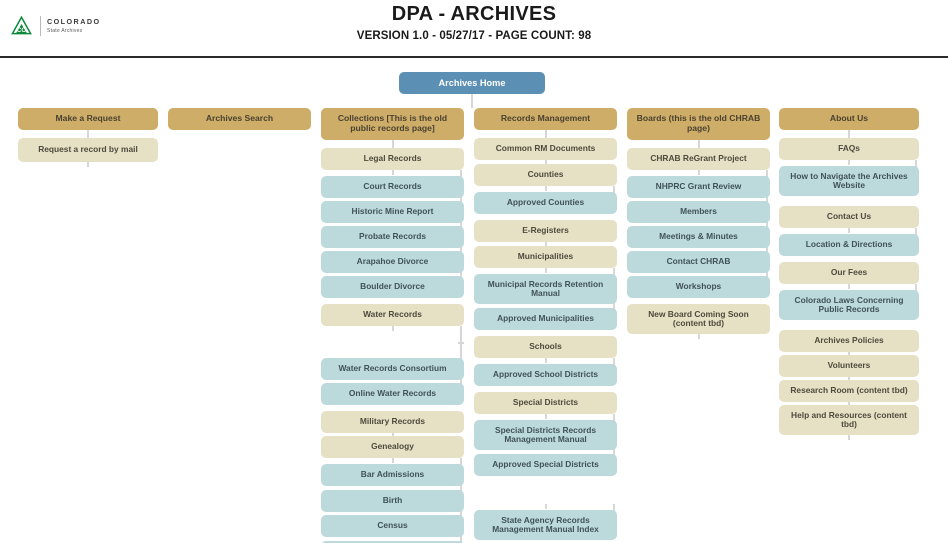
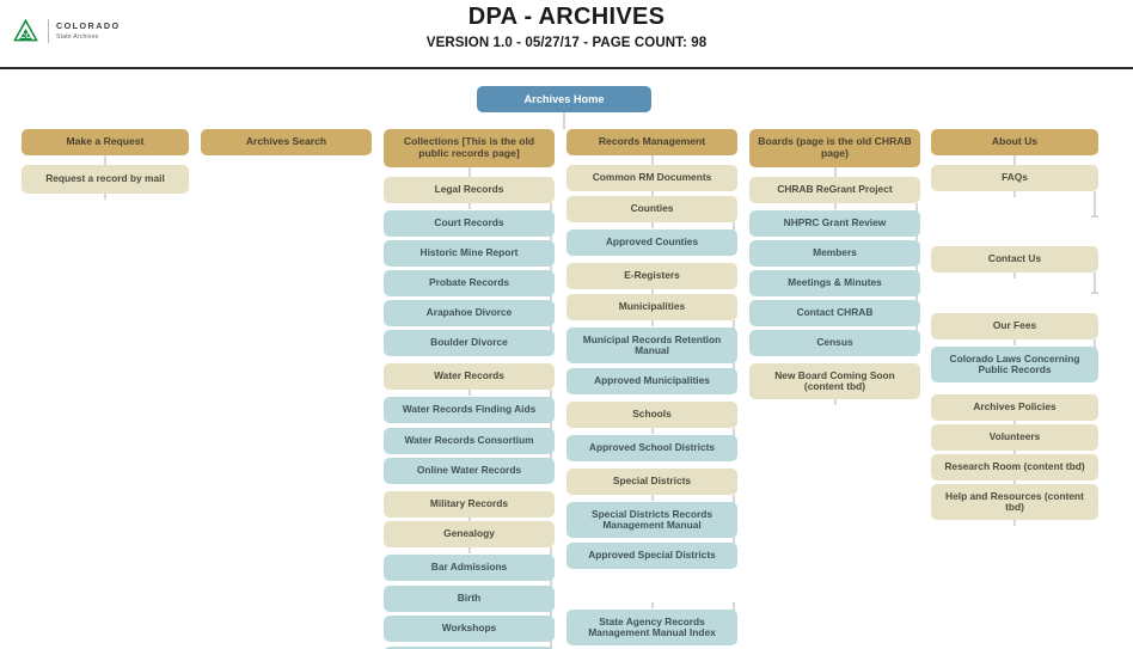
  COLORADO
  DPA - ARCHIVES
  VERSION 1.0 - 05/27/17 - PAGE COUNT: 98
  Archives Home
  Make a Request
  Request a record by mail
  Archives Search
  Collections [This is the old public records page]
  Legal Records
  Court Records
  Historic Mine Report
  Probate Records
  Arapahoe Divorce
  Boulder Divorce
  Water Records
+ Water Records Finding Aids
  Water Records Consortium
  Online Water Records
  Military Records
  Genealogy
  Bar Admissions
  Birth
- Census
+ Workshops
  Records Management
  Common RM Documents
  Counties
  Approved Counties
  E-Registers
  Municipalities
  Municipal Records Retention Manual
  Approved Municipalities
  Schools
  Approved School Districts
  Special Districts
  Special Districts Records Management Manual
  Approved Special Districts
  State Agency Records Management Manual Index
- Boards (this is the old CHRAB page)
+ Boards (page is the old CHRAB page)
  CHRAB ReGrant Project
  NHPRC Grant Review
  Members
  Meetings & Minutes
  Contact CHRAB
- Workshops
+ Census
  New Board Coming Soon (content tbd)
  About Us
  FAQs
- How to Navigate the Archives Website
  Contact Us
- Location & Directions
  Our Fees
  Colorado Laws Concerning Public Records
  Archives Policies
  Volunteers
  Research Room (content tbd)
  Help and Resources (content tbd)
